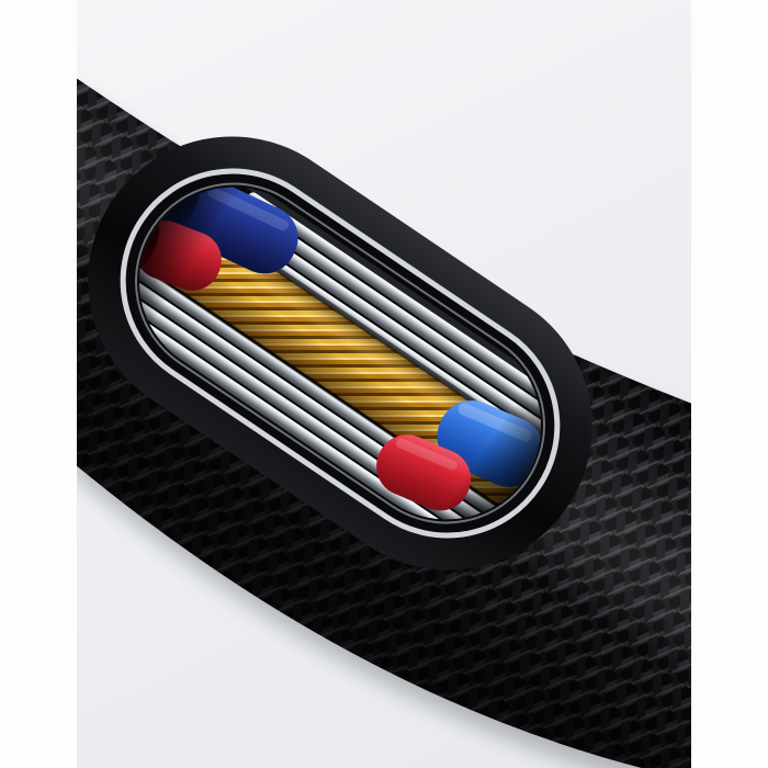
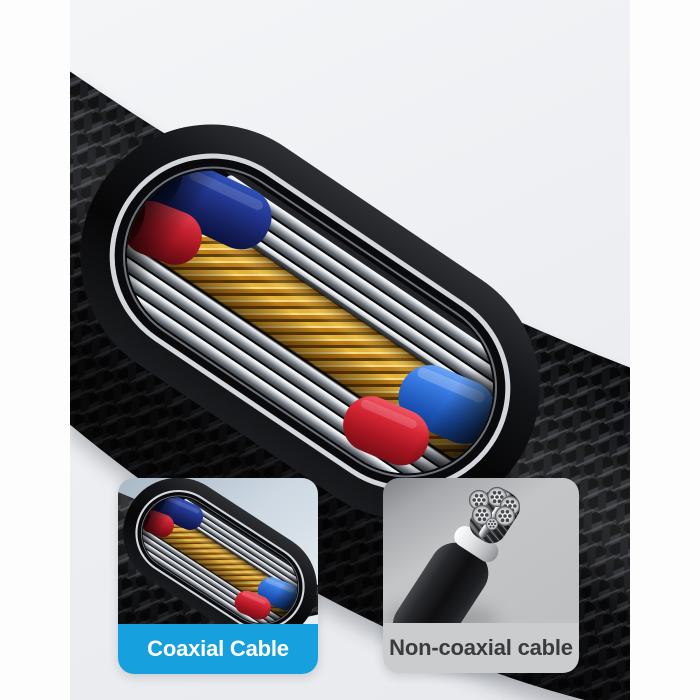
+ Coaxial Cable
+ Non-coaxial cable
